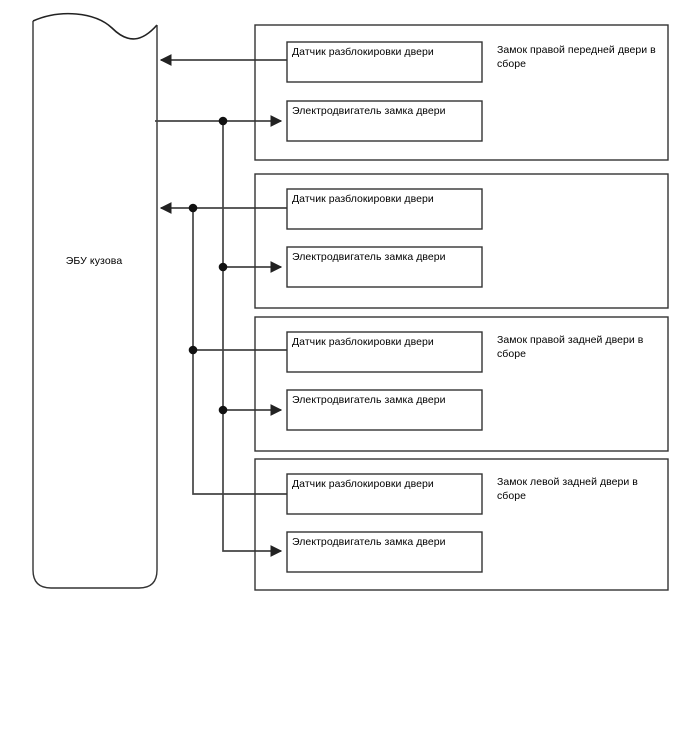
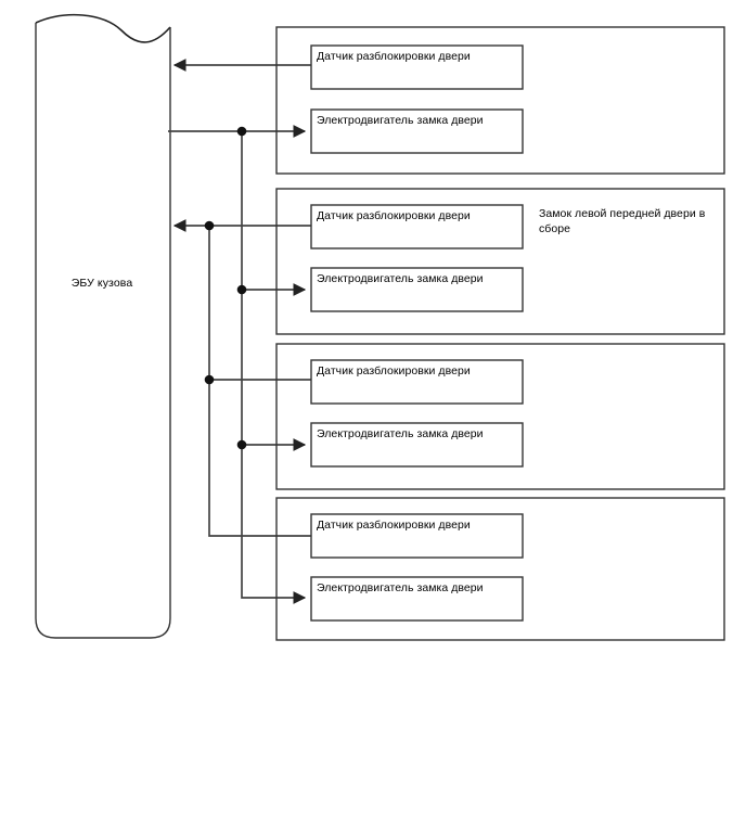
  ЭБУ кузова
- Замок правой передней двери в сборе
  Датчик разблокировки двери
  Электродвигатель замка двери
+ Замок левой передней двери в сборе
  Датчик разблокировки двери
  Электродвигатель замка двери
- Замок правой задней двери в сборе
  Датчик разблокировки двери
  Электродвигатель замка двери
- Замок левой задней двери в сборе
  Датчик разблокировки двери
  Электродвигатель замка двери
